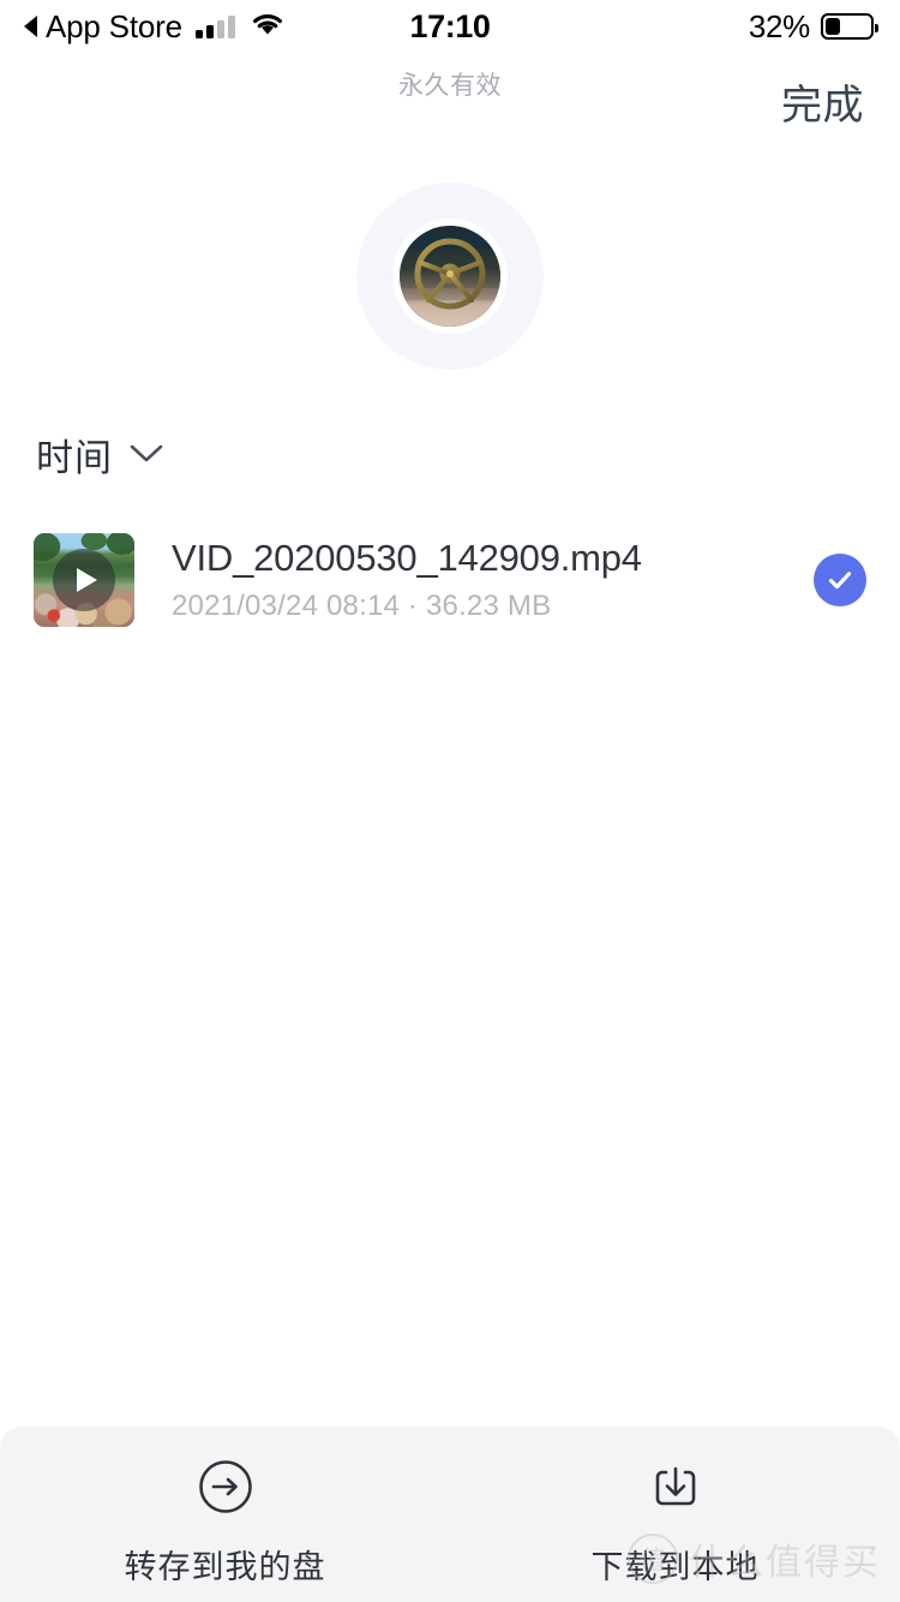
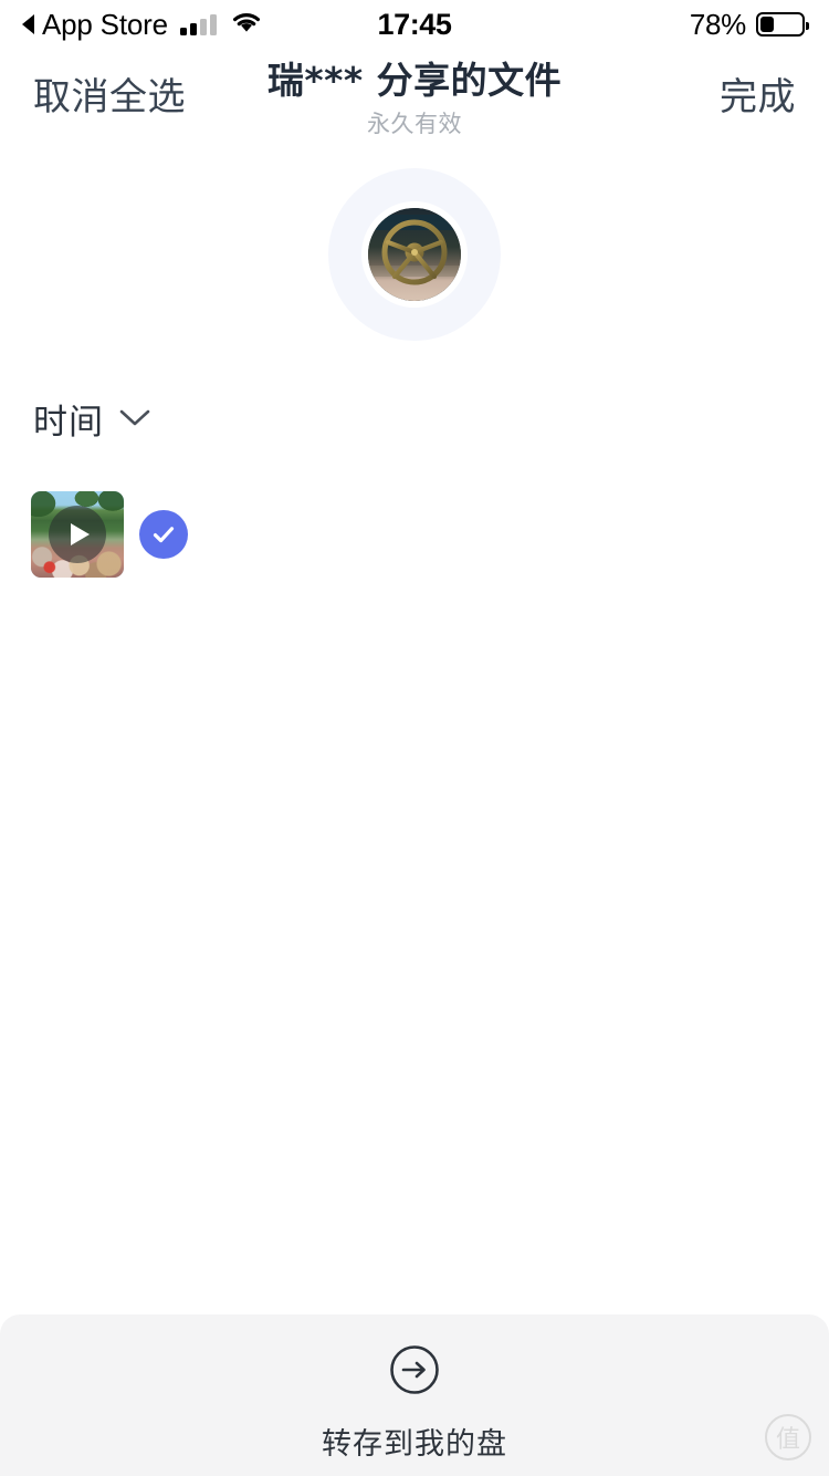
  App Store
- 17:10
+ 17:45
- 32%
+ 78%
+ 取消全选
+ 瑞*** 分享的文件
  永久有效
  完成
  时间
- VID_20200530_142909.mp4
- 2021/03/24 08:14 · 36.23 MB
  转存到我的盘
- 下载到本地
  值
- 什么值得买
